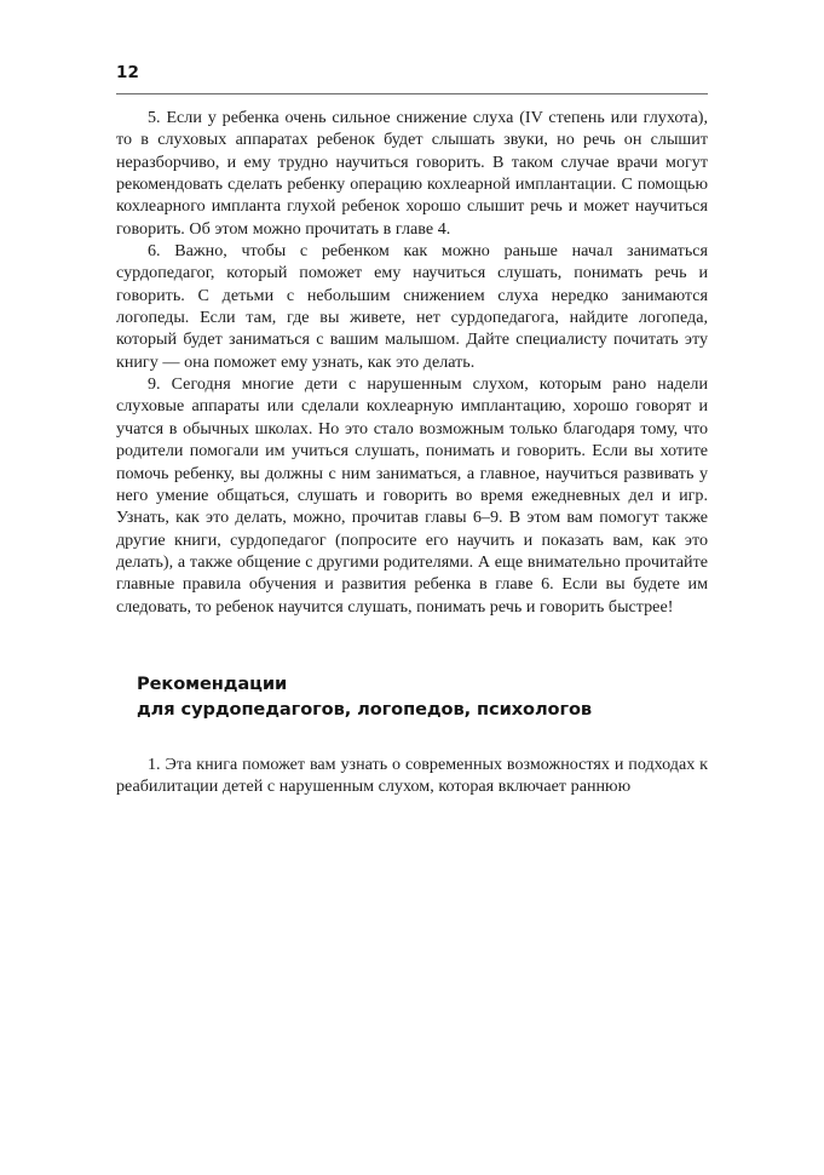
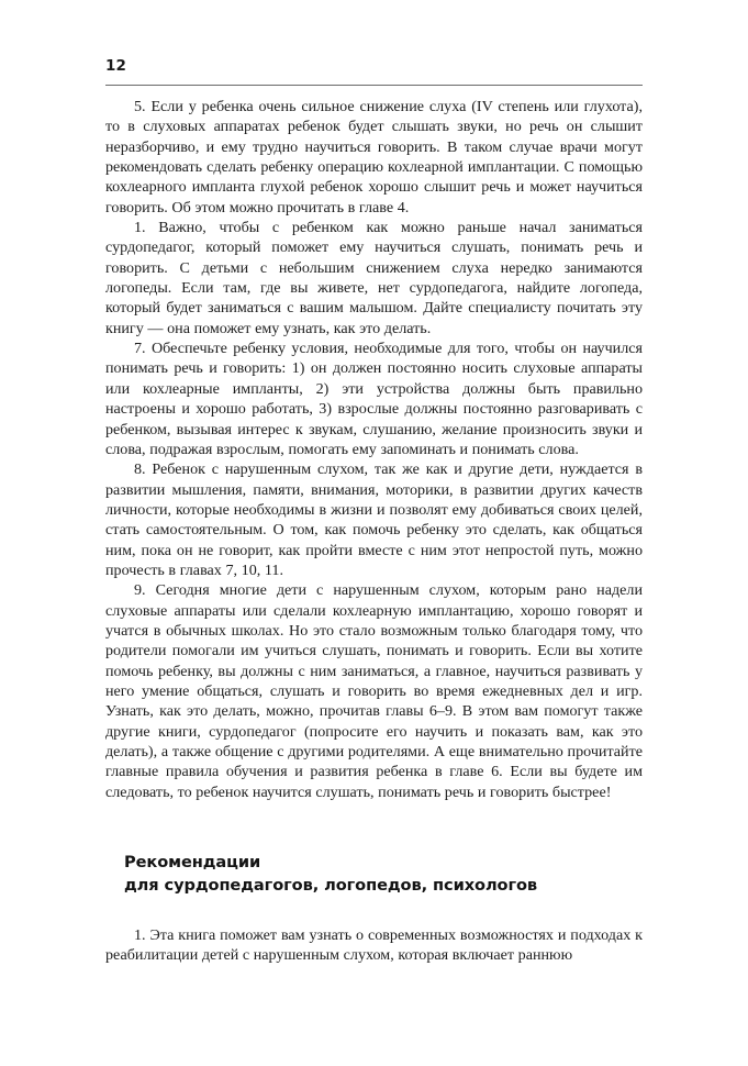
  12
  5. Если у ребенка очень сильное снижение слуха (IV степень или глухота), то в слуховых аппаратах ребенок будет слышать звуки, но речь он слышит неразборчиво, и ему трудно научиться говорить. В таком случае врачи могут рекомендовать сделать ребенку операцию кохлеарной имплантации. С помощью кохлеарного импланта глухой ребенок хорошо слышит речь и может научиться говорить. Об этом можно прочитать в главе 4.
- 6. Важно, чтобы с ребенком как можно раньше начал заниматься сурдопедагог, который поможет ему научиться слушать, понимать речь и говорить. С детьми с небольшим снижением слуха нередко занимаются логопеды. Если там, где вы живете, нет сурдопедагога, найдите логопеда, который будет заниматься с вашим малышом. Дайте специалисту почитать эту книгу — она поможет ему узнать, как это делать.
+ 1. Важно, чтобы с ребенком как можно раньше начал заниматься сурдопедагог, который поможет ему научиться слушать, понимать речь и говорить. С детьми с небольшим снижением слуха нередко занимаются логопеды. Если там, где вы живете, нет сурдопедагога, найдите логопеда, который будет заниматься с вашим малышом. Дайте специалисту почитать эту книгу — она поможет ему узнать, как это делать.
+ 7. Обеспечьте ребенку условия, необходимые для того, чтобы он научился понимать речь и говорить: 1) он должен постоянно носить слуховые аппараты или кохлеарные импланты, 2) эти устройства должны быть правильно настроены и хорошо работать, 3) взрослые должны постоянно разговаривать с ребенком, вызывая интерес к звукам, слушанию, желание произносить звуки и слова, подражая взрослым, помогать ему запоминать и понимать слова.
+ 8. Ребенок с нарушенным слухом, так же как и другие дети, нуждается в развитии мышления, памяти, внимания, моторики, в развитии других качеств личности, которые необходимы в жизни и позволят ему добиваться своих целей, стать самостоятельным. О том, как помочь ребенку это сделать, как общаться ним, пока он не говорит, как пройти вместе с ним этот непростой путь, можно прочесть в главах 7, 10, 11.
  9. Сегодня многие дети с нарушенным слухом, которым рано надели слуховые аппараты или сделали кохлеарную имплантацию, хорошо говорят и учатся в обычных школах. Но это стало возможным только благодаря тому, что родители помогали им учиться слушать, понимать и говорить. Если вы хотите помочь ребенку, вы должны с ним заниматься, а главное, научиться развивать у него умение общаться, слушать и говорить во время ежедневных дел и игр. Узнать, как это делать, можно, прочитав главы 6–9. В этом вам помогут также другие книги, сурдопедагог (попросите его научить и показать вам, как это делать), а также общение с другими родителями. А еще внимательно прочитайте главные правила обучения и развития ребенка в главе 6. Если вы будете им следовать, то ребенок научится слушать, понимать речь и говорить быстрее!
  Рекомендации
  для сурдопедагогов, логопедов, психологов
  1. Эта книга поможет вам узнать о современных возможностях и подходах к реабилитации детей с нарушенным слухом, которая включает раннюю
